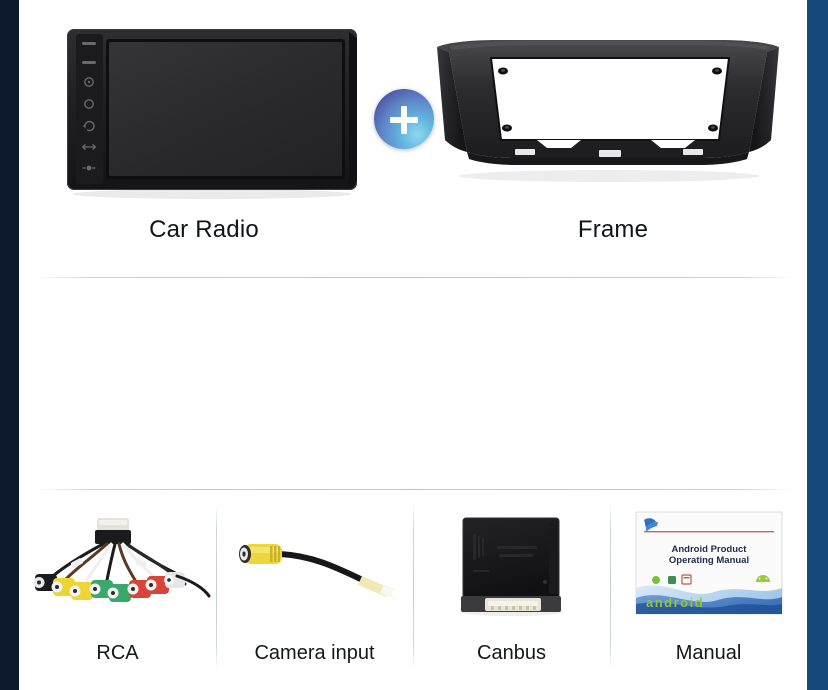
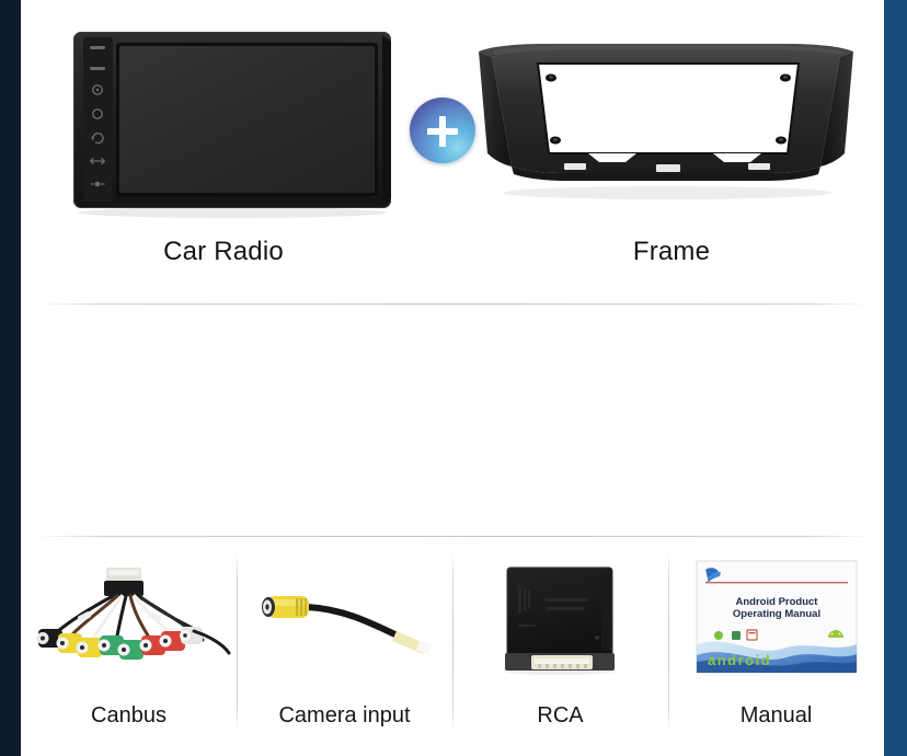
  Car Radio
  Frame
- RCA
+ Canbus
  Camera input
- Canbus
+ RCA
  Android Product
  Operating Manual
  android
  Manual
